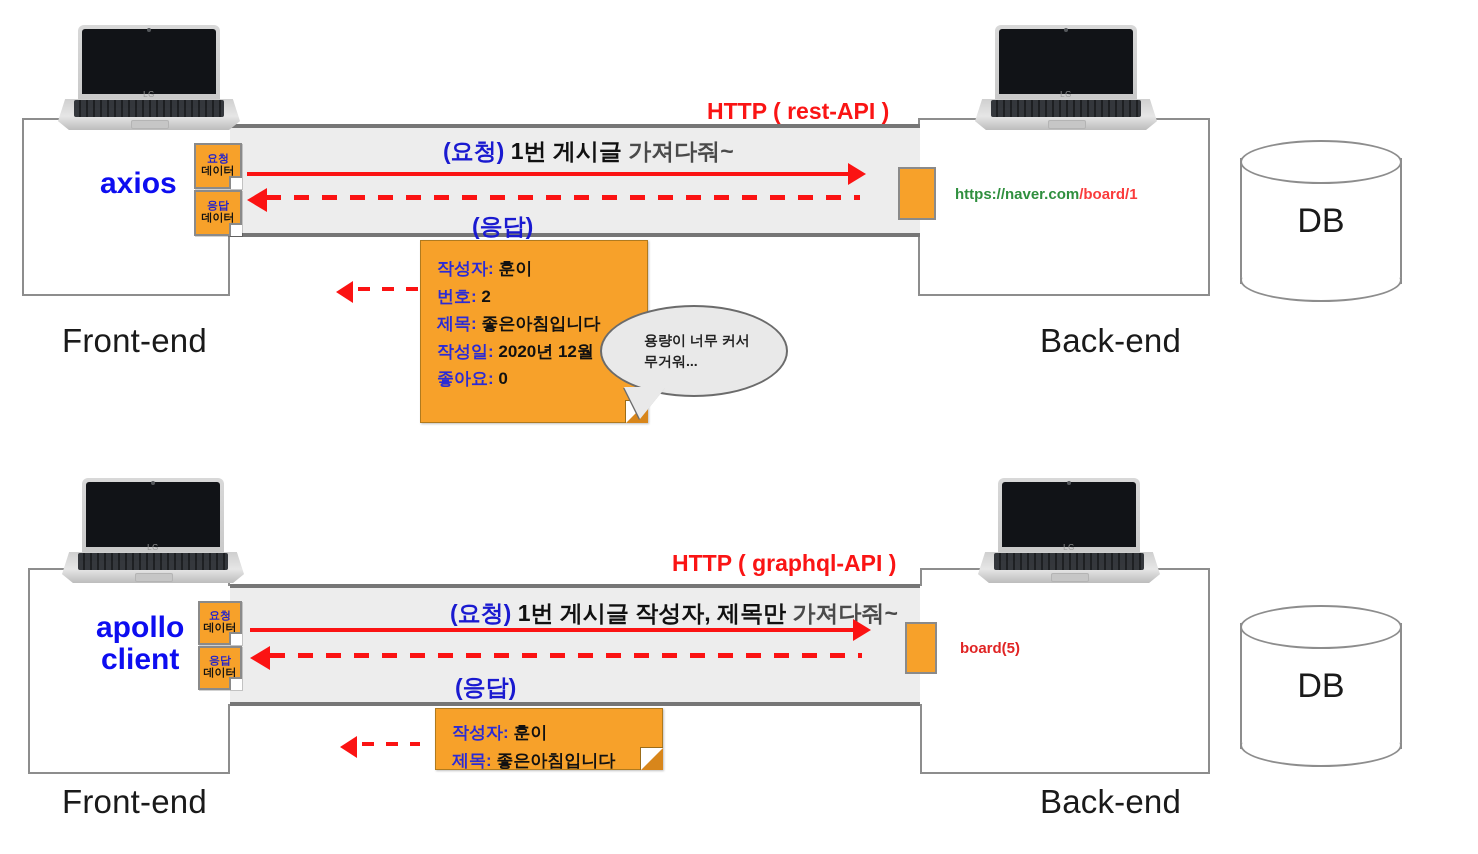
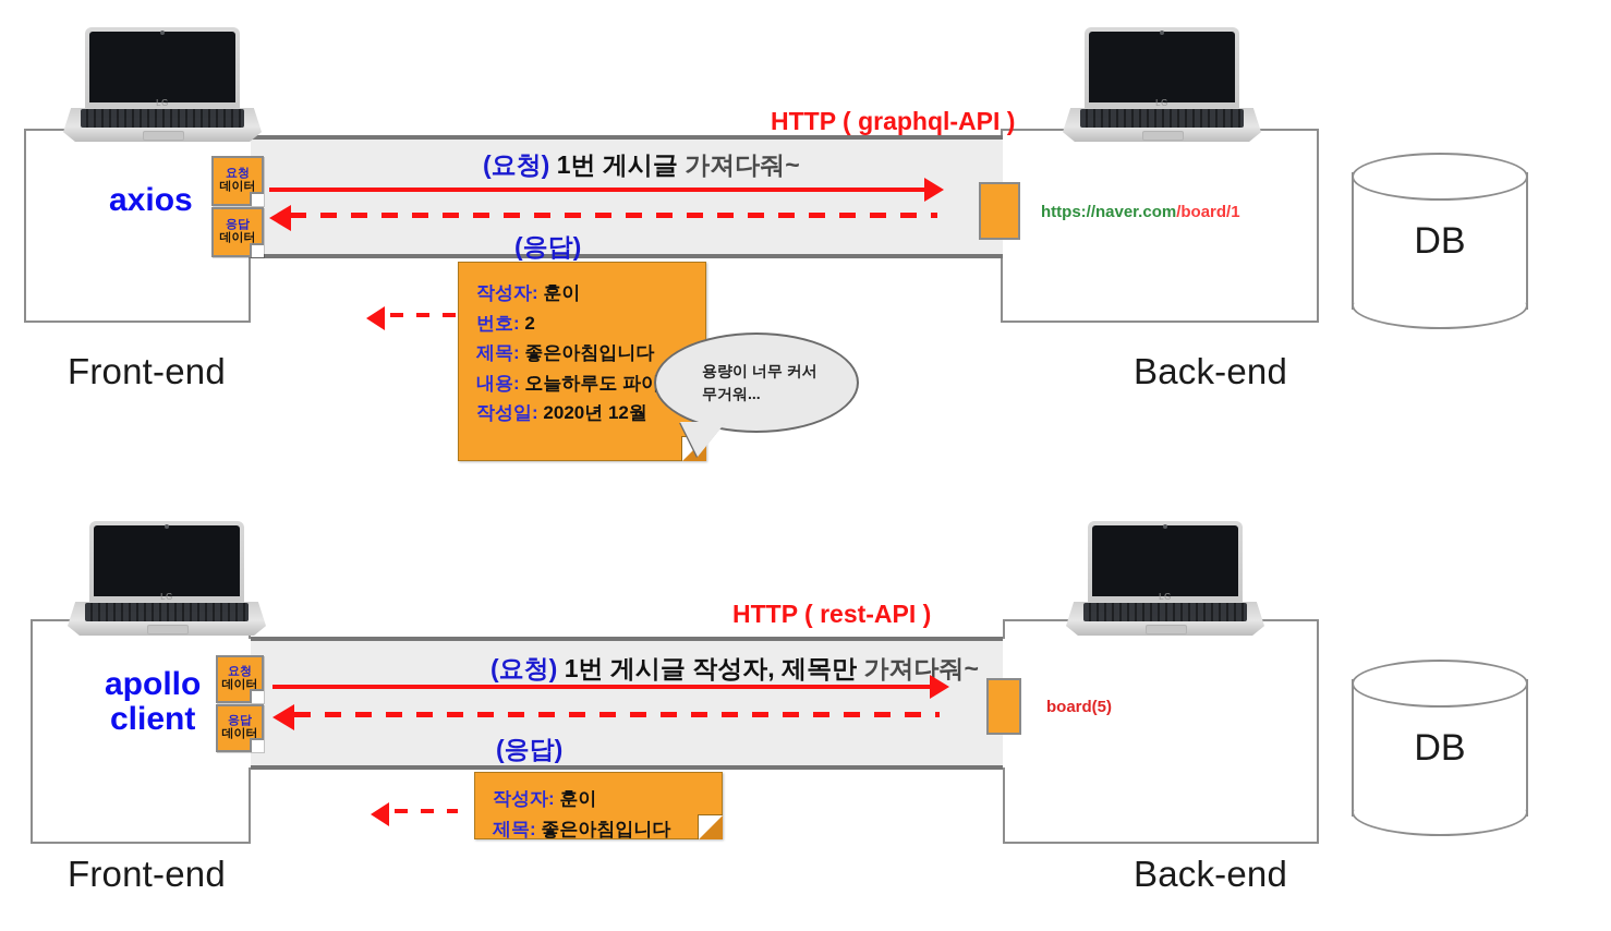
  LG
  LG
  DB
- HTTP ( rest-API )
+ HTTP ( graphql-API )
  axios
  요청
  데이터
  응답
  데이터
  (요청) 1번 게시글 가져다줘~
  (응답)
  https://naver.com/board/1
  작성자: 훈이
  번호: 2
  제목: 좋은아침입니다
+ 내용: 오늘하루도 파이
  작성일: 2020년 12월
- 좋아요: 0
  용량이 너무 커서
  무거워...
  Front-end
  Back-end
  LG
  LG
  DB
- HTTP ( graphql-API )
+ HTTP ( rest-API )
  apollo
  client
  요청
  데이터
  응답
  데이터
  (요청) 1번 게시글 작성자, 제목만 가져다줘~
  (응답)
  board(5)
  작성자: 훈이
  제목: 좋은아침입니다
  Front-end
  Back-end
